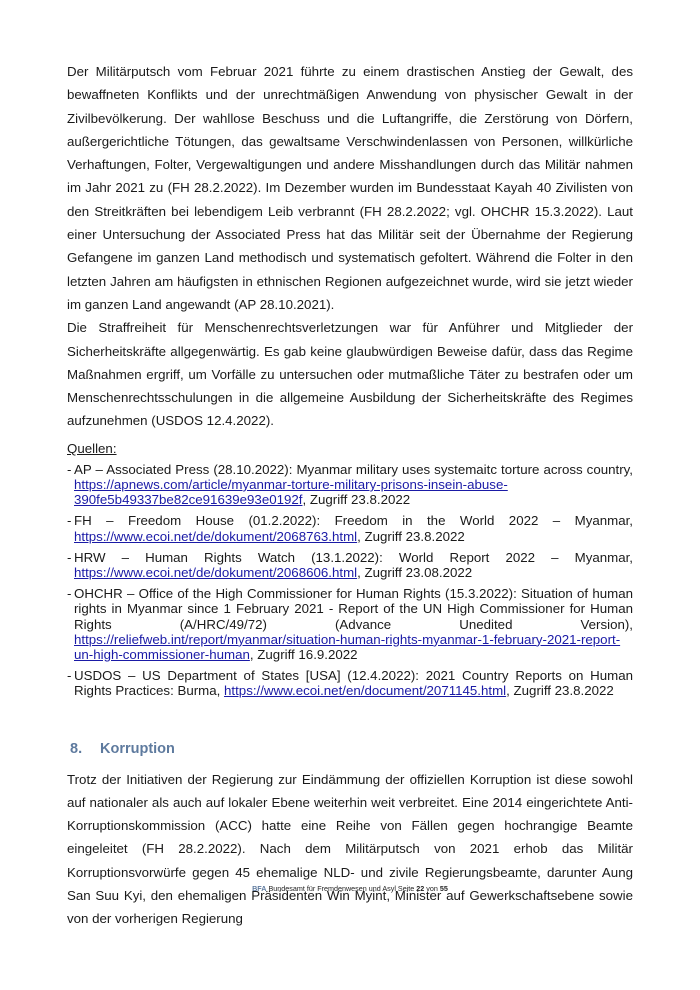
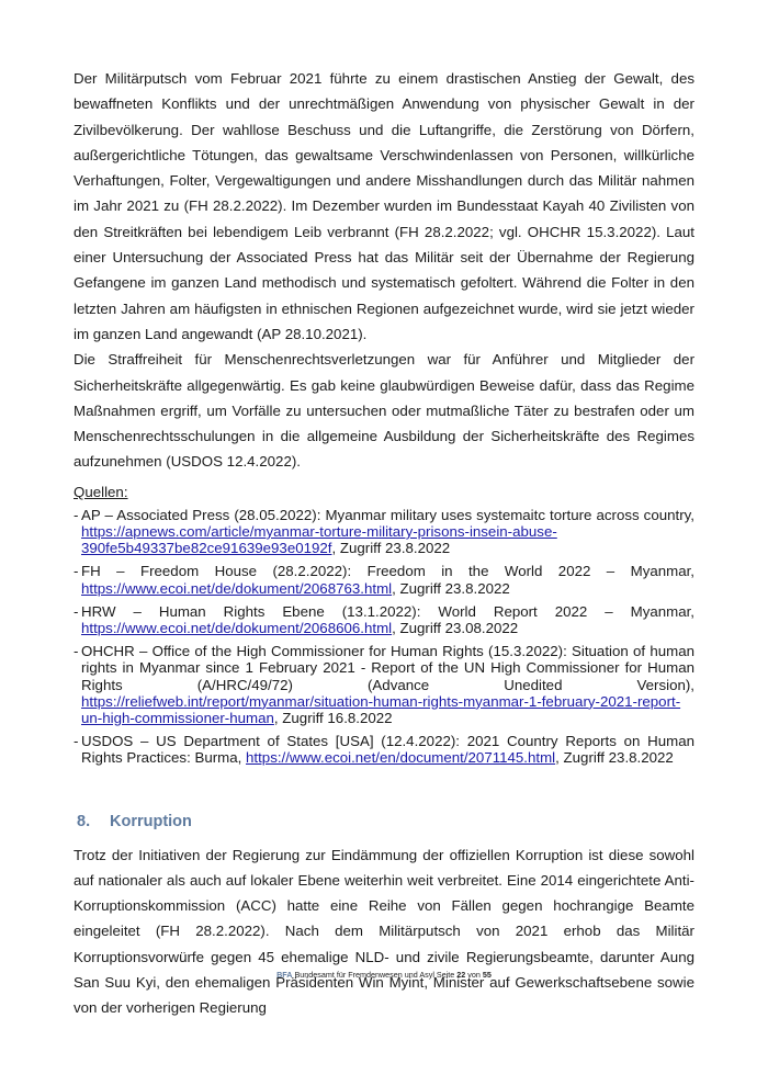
  Der Militärputsch vom Februar 2021 führte zu einem drastischen Anstieg der Gewalt, des bewaffneten Konflikts und der unrechtmäßigen Anwendung von physischer Gewalt in der Zivilbevölkerung. Der wahllose Beschuss und die Luftangriffe, die Zerstörung von Dörfern, außergerichtliche Tötungen, das gewaltsame Verschwindenlassen von Personen, willkürliche Verhaftungen, Folter, Vergewaltigungen und andere Misshandlungen durch das Militär nahmen im Jahr 2021 zu (FH 28.2.2022). Im Dezember wurden im Bundesstaat Kayah 40 Zivilisten von den Streitkräften bei lebendigem Leib verbrannt (FH 28.2.2022; vgl. OHCHR 15.3.2022). Laut einer Untersuchung der Associated Press hat das Militär seit der Übernahme der Regierung Gefangene im ganzen Land methodisch und systematisch gefoltert. Während die Folter in den letzten Jahren am häufigsten in ethnischen Regionen aufgezeichnet wurde, wird sie jetzt wieder im ganzen Land angewandt (AP 28.10.2021).
  Die Straffreiheit für Menschenrechtsverletzungen war für Anführer und Mitglieder der Sicherheitskräfte allgegenwärtig. Es gab keine glaubwürdigen Beweise dafür, dass das Regime Maßnahmen ergriff, um Vorfälle zu untersuchen oder mutmaßliche Täter zu bestrafen oder um Menschenrechtsschulungen in die allgemeine Ausbildung der Sicherheitskräfte des Regimes aufzunehmen (USDOS 12.4.2022).
  Quellen:
  -
- AP – Associated Press (28.10.2022): Myanmar military uses systemaitc torture across country, https://apnews.com/article/myanmar-torture-military-prisons-insein-abuse-390fe5b49337be82ce91639e93e0192f, Zugriff 23.8.2022
+ AP – Associated Press (28.05.2022): Myanmar military uses systemaitc torture across country, https://apnews.com/article/myanmar-torture-military-prisons-insein-abuse-390fe5b49337be82ce91639e93e0192f, Zugriff 23.8.2022
  -
- FH – Freedom House (01.2.2022): Freedom in the World 2022 – Myanmar, https://www.ecoi.net/de/dokument/2068763.html, Zugriff 23.8.2022
+ FH – Freedom House (28.2.2022): Freedom in the World 2022 – Myanmar, https://www.ecoi.net/de/dokument/2068763.html, Zugriff 23.8.2022
  -
- HRW – Human Rights Watch (13.1.2022): World Report 2022 – Myanmar, https://www.ecoi.net/de/dokument/2068606.html, Zugriff 23.08.2022
+ HRW – Human Rights Ebene (13.1.2022): World Report 2022 – Myanmar, https://www.ecoi.net/de/dokument/2068606.html, Zugriff 23.08.2022
  -
- OHCHR – Office of the High Commissioner for Human Rights (15.3.2022): Situation of human rights in Myanmar since 1 February 2021 - Report of the UN High Commissioner for Human Rights (A/HRC/49/72) (Advance Unedited Version), https://reliefweb.int/report/myanmar/situation-human-rights-myanmar-1-february-2021-report-un-high-commissioner-human, Zugriff 16.9.2022
+ OHCHR – Office of the High Commissioner for Human Rights (15.3.2022): Situation of human rights in Myanmar since 1 February 2021 - Report of the UN High Commissioner for Human Rights (A/HRC/49/72) (Advance Unedited Version), https://reliefweb.int/report/myanmar/situation-human-rights-myanmar-1-february-2021-report-un-high-commissioner-human, Zugriff 16.8.2022
  -
  USDOS – US Department of States [USA] (12.4.2022): 2021 Country Reports on Human Rights Practices: Burma, https://www.ecoi.net/en/document/2071145.html, Zugriff 23.8.2022
  8. Korruption
  Trotz der Initiativen der Regierung zur Eindämmung der offiziellen Korruption ist diese sowohl auf nationaler als auch auf lokaler Ebene weiterhin weit verbreitet. Eine 2014 eingerichtete Anti-Korruptionskommission (ACC) hatte eine Reihe von Fällen gegen hochrangige Beamte eingeleitet (FH 28.2.2022). Nach dem Militärputsch von 2021 erhob das Militär Korruptionsvorwürfe gegen 45 ehemalige NLD- und zivile Regierungsbeamte, darunter Aung San Suu Kyi, den ehemaligen Präsidenten Win Myint, Minister auf Gewerkschaftsebene sowie von der vorherigen Regierung
  BFA Bundesamt für Fremdenwesen und Asyl Seite 22 von 55
